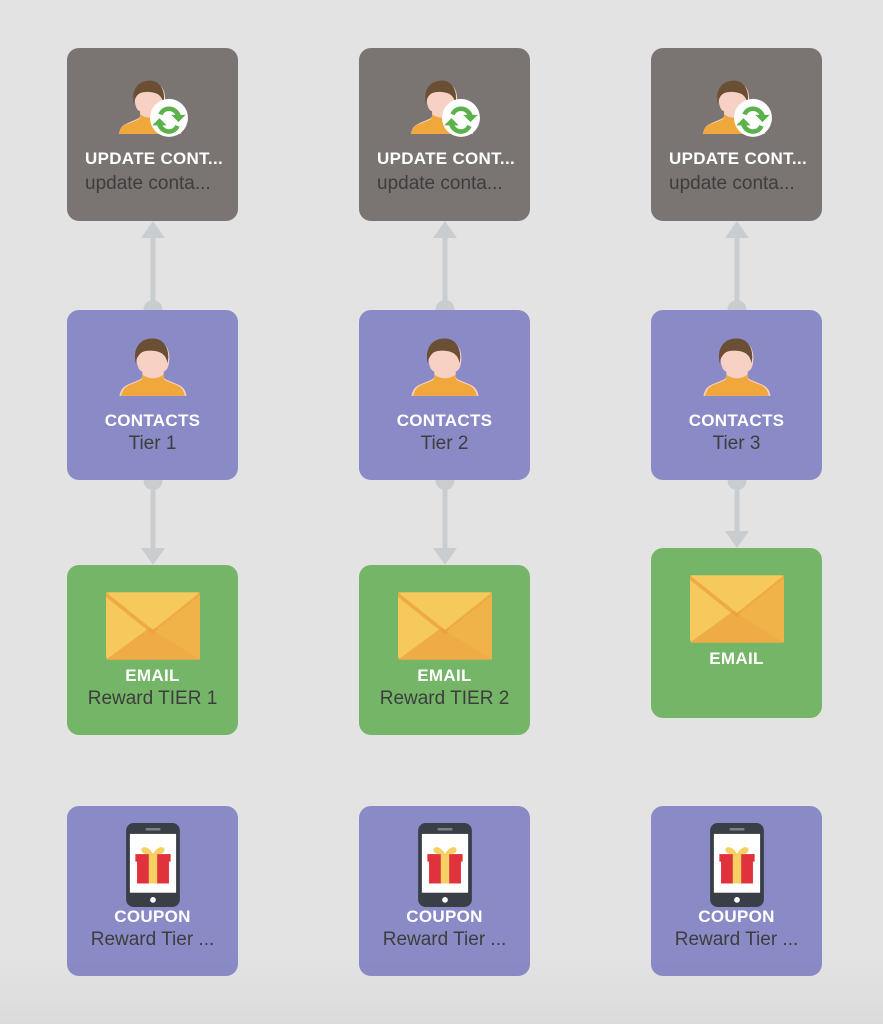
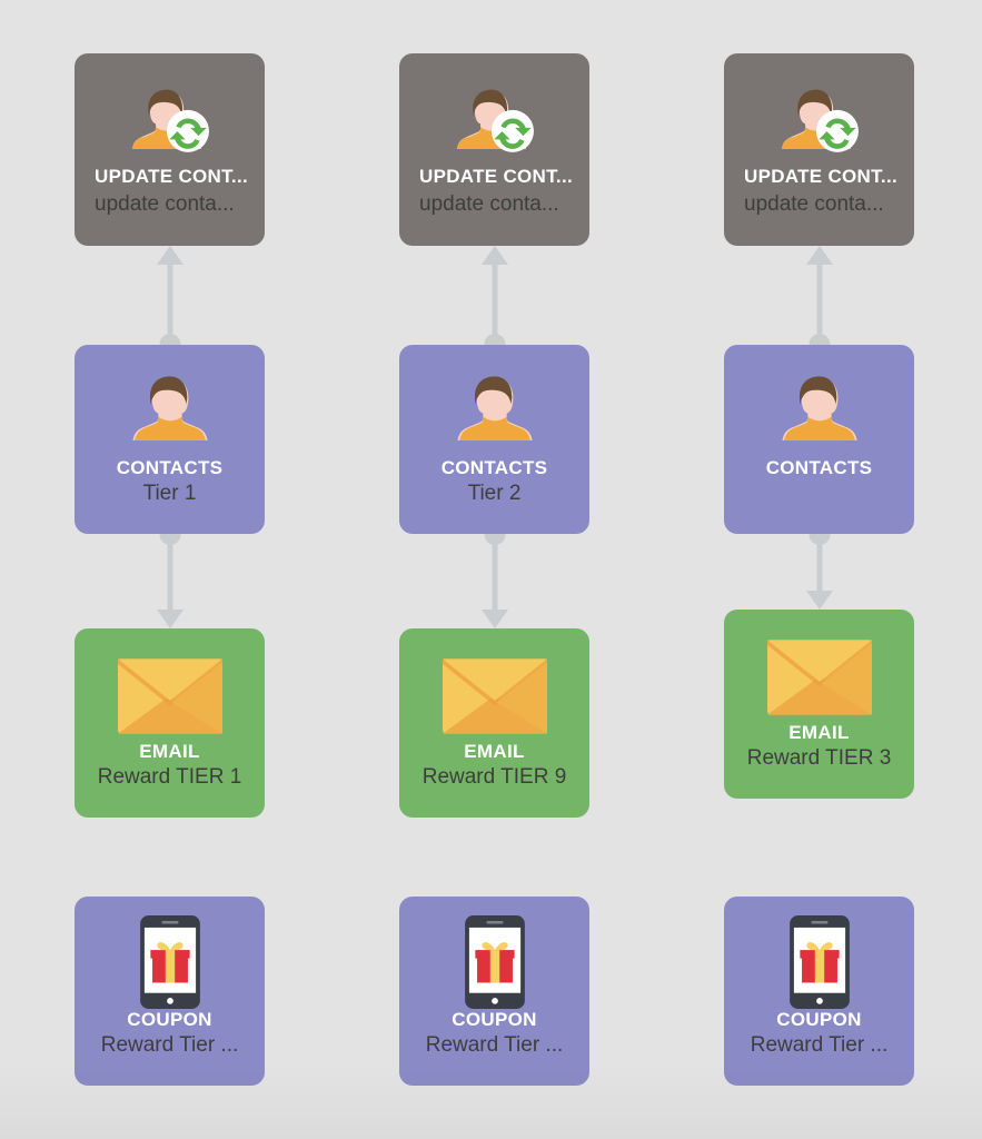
  UPDATE CONT...
  update conta...
  CONTACTS
  Tier 1
  EMAIL
  Reward TIER 1
  COUPON
  Reward Tier ...
  UPDATE CONT...
  update conta...
  CONTACTS
  Tier 2
  EMAIL
- Reward TIER 2
+ Reward TIER 9
  COUPON
  Reward Tier ...
  UPDATE CONT...
  update conta...
  CONTACTS
- Tier 3
  EMAIL
+ Reward TIER 3
  COUPON
  Reward Tier ...
